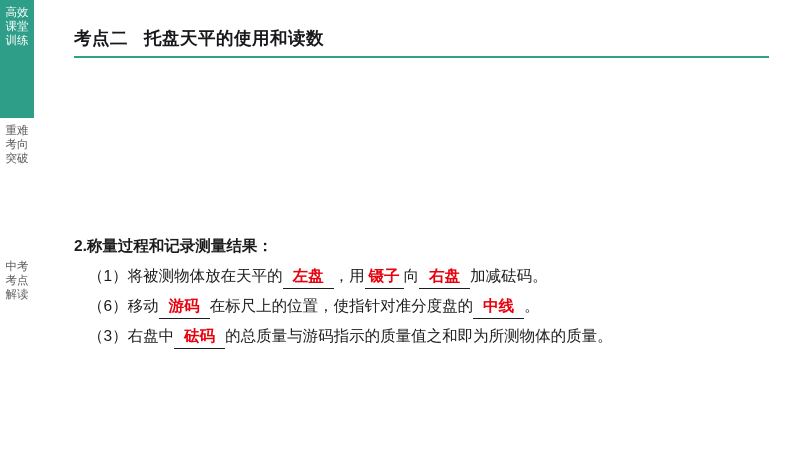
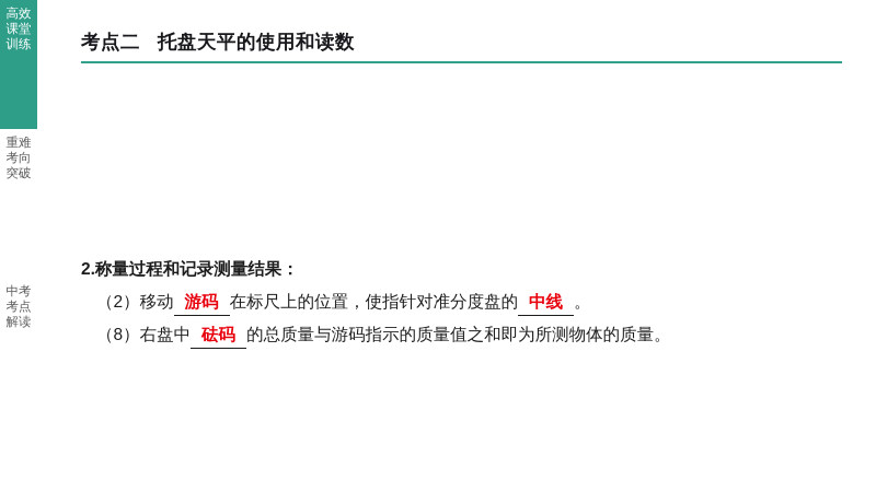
  高效课堂训练
  重难考向突破
  中考考点解读
  考点二 托盘天平的使用和读数
  2.称量过程和记录测量结果：
- （1）将被测物体放在天平的 左盘 ，用 镊子 向 右盘 加减砝码。
- （6）移动 游码 在标尺上的位置，使指针对准分度盘的 中线 。
+ （2）移动 游码 在标尺上的位置，使指针对准分度盘的 中线 。
- （3）右盘中 砝码 的总质量与游码指示的质量值之和即为所测物体的质量。
+ （8）右盘中 砝码 的总质量与游码指示的质量值之和即为所测物体的质量。
